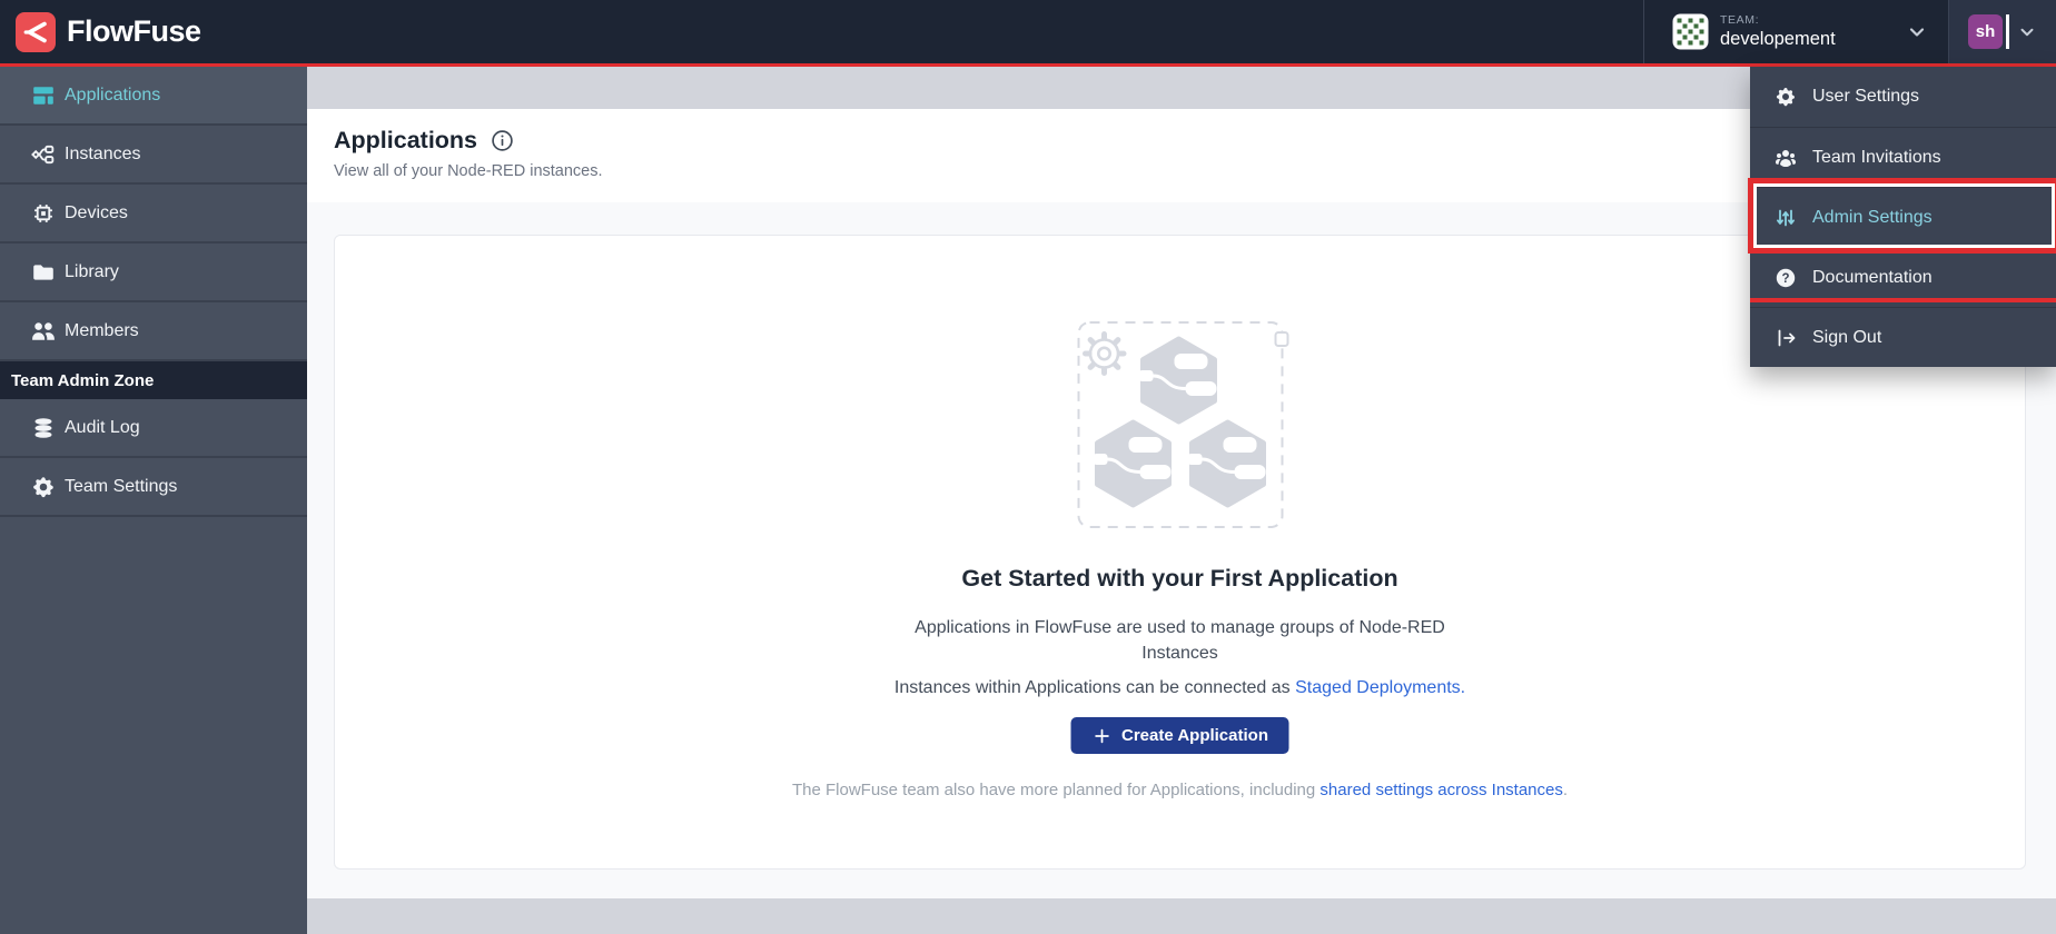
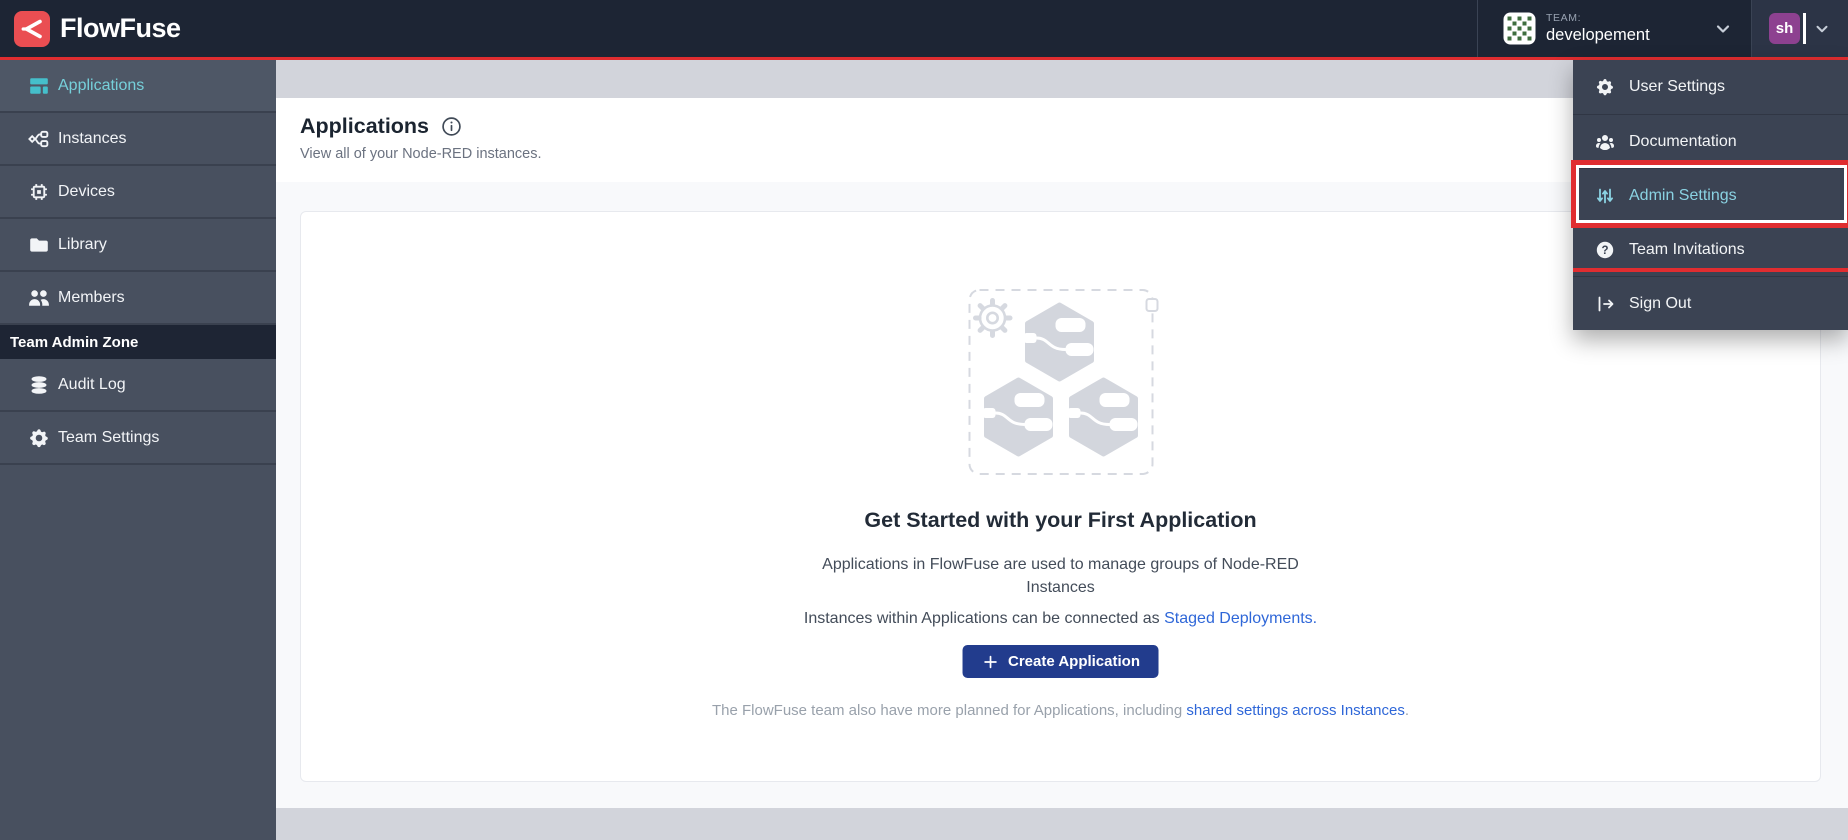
  FlowFuse
  TEAM:
  developement
  sh
  Applications
  Instances
  Devices
  Library
  Members
  Team Admin Zone
  Audit Log
  Team Settings
  Applications
  View all of your Node-RED instances.
  Get Started with your First Application
  Applications in FlowFuse are used to manage groups of Node-RED Instances
  Instances within Applications can be connected as Staged Deployments.
  Create Application
  The FlowFuse team also have more planned for Applications, including shared settings across Instances.
  User Settings
- Team Invitations
+ Documentation
  Admin Settings
  ?
- Documentation
+ Team Invitations
  Sign Out
